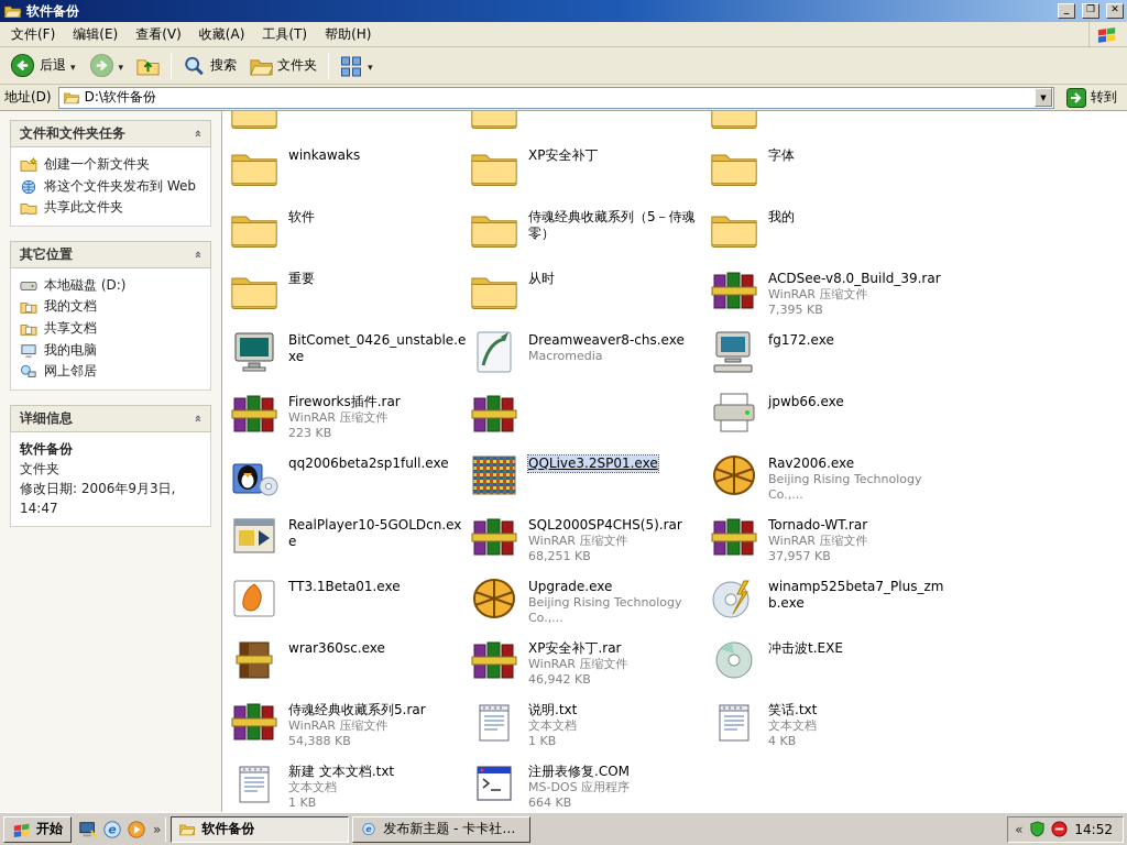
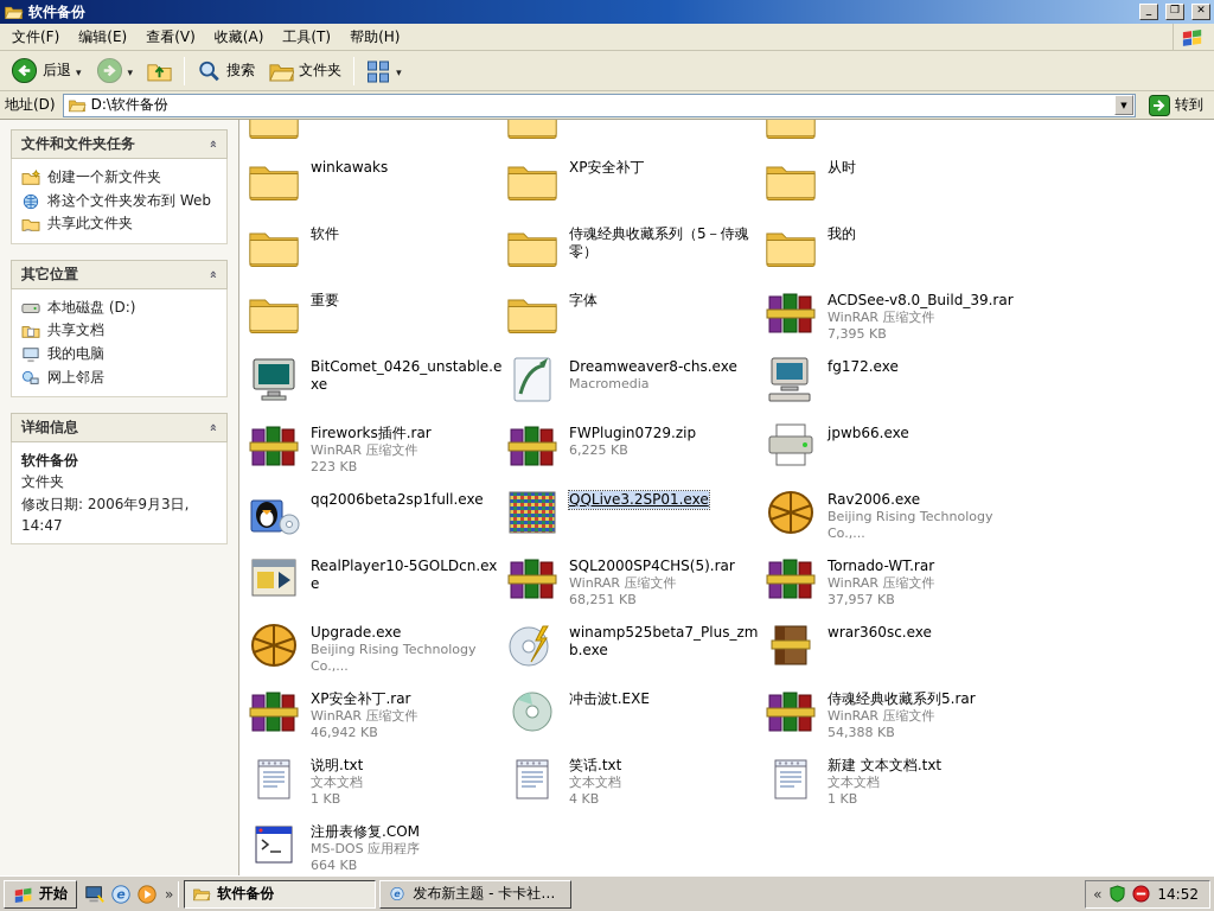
  软件备份
  文件(F)
  编辑(E)
  查看(V)
  收藏(A)
  工具(T)
  帮助(H)
  后退
  搜索
  文件夹
  地址(D)
  D:\软件备份
  转到
  文件和文件夹任务
  创建一个新文件夹
  将这个文件夹发布到 Web
  共享此文件夹
  其它位置
  本地磁盘 (D:)
- 我的文档
  共享文档
  我的电脑
  网上邻居
  详细信息
  软件备份
  文件夹
  修改日期: 2006年9月3日,
  14:47
  winkawaks
  XP安全补丁
- 字体
+ 从时
  软件
  侍魂经典收藏系列（5－侍魂零）
  我的
  重要
- 从时
+ 字体
  ACDSee-v8.0_Build_39.rar
  WinRAR 压缩文件
  7,395 KB
  BitComet_0426_unstable.exe
  Dreamweaver8-chs.exe
  Macromedia
  fg172.exe
  Fireworks插件.rar
  WinRAR 压缩文件
  223 KB
+ FWPlugin0729.zip
+ 6,225 KB
  jpwb66.exe
  qq2006beta2sp1full.exe
  QQLive3.2SP01.exe
  Rav2006.exe
  Beijing Rising Technology Co.,...
  RealPlayer10-5GOLDcn.exe
  SQL2000SP4CHS(5).rar
  WinRAR 压缩文件
  68,251 KB
  Tornado-WT.rar
  WinRAR 压缩文件
  37,957 KB
- TT3.1Beta01.exe
  Upgrade.exe
  Beijing Rising Technology Co.,...
  winamp525beta7_Plus_zmb.exe
  wrar360sc.exe
  XP安全补丁.rar
  WinRAR 压缩文件
  46,942 KB
  冲击波t.EXE
  侍魂经典收藏系列5.rar
  WinRAR 压缩文件
  54,388 KB
  说明.txt
  文本文档
  1 KB
  笑话.txt
  文本文档
  4 KB
  新建 文本文档.txt
  文本文档
  1 KB
  注册表修复.COM
  MS-DOS 应用程序
  664 KB
  开始
  e
  软件备份
  e
  发布新主题 - 卡卡社区..
  14:52
